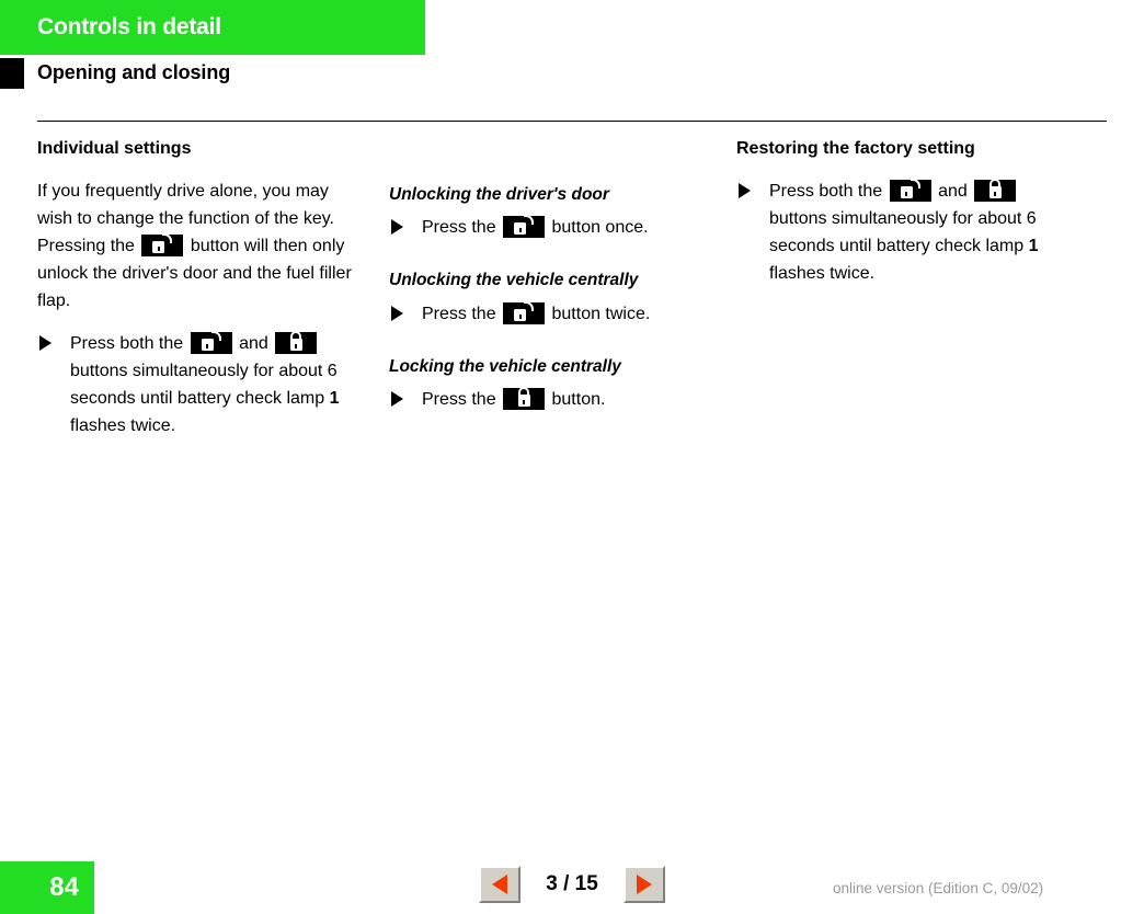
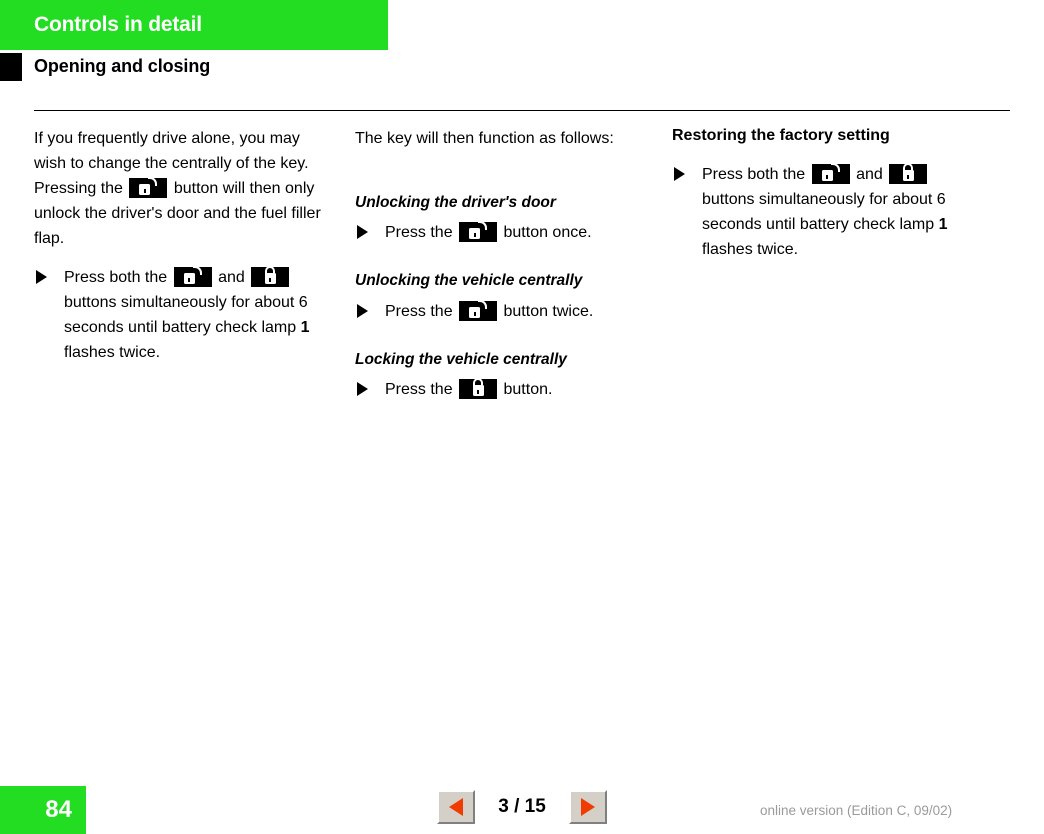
  Controls in detail
  Opening and closing
- Individual settings
- If you frequently drive alone, you may wish to change the function of the key. Pressing the button will then only unlock the driver's door and the fuel filler flap.
+ If you frequently drive alone, you may wish to change the centrally of the key. Pressing the button will then only unlock the driver's door and the fuel filler flap.
  Press both the and buttons simultaneously for about 6 seconds until battery check lamp 1 flashes twice.
+ The key will then function as follows:
  Unlocking the driver's door
  Press the button once.
  Unlocking the vehicle centrally
  Press the button twice.
  Locking the vehicle centrally
  Press the button.
  Restoring the factory setting
  Press both the and buttons simultaneously for about 6 seconds until battery check lamp 1 flashes twice.
  84
  3 / 15
  online version (Edition C, 09/02)
